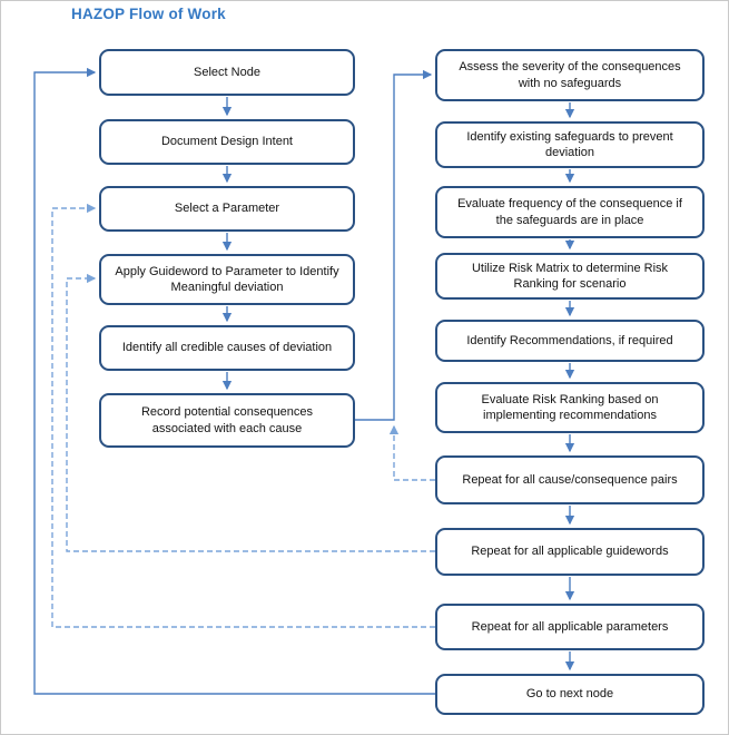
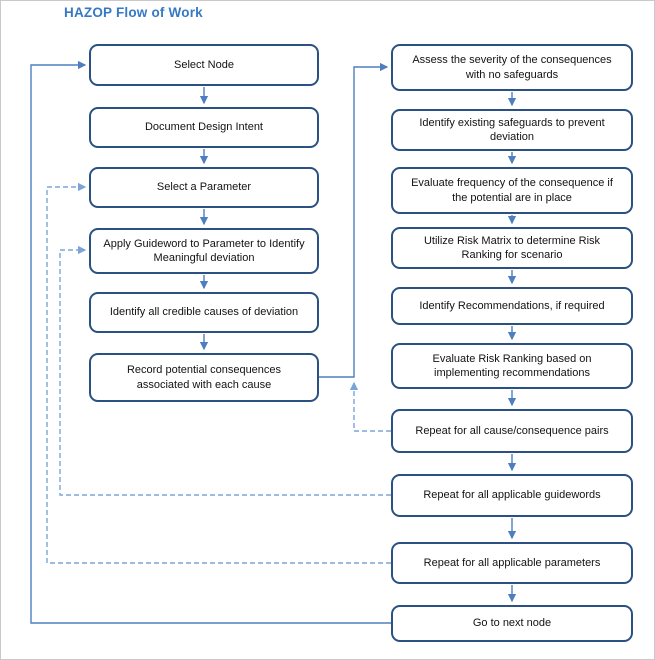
  HAZOP Flow of Work
  Select Node
  Document Design Intent
  Select a Parameter
  Apply Guideword to Parameter to Identify Meaningful deviation
  Identify all credible causes of deviation
  Record potential consequences associated with each cause
  Assess the severity of the consequences with no safeguards
  Identify existing safeguards to prevent deviation
- Evaluate frequency of the consequence if the safeguards are in place
+ Evaluate frequency of the consequence if the potential are in place
  Utilize Risk Matrix to determine Risk Ranking for scenario
  Identify Recommendations, if required
  Evaluate Risk Ranking based on implementing recommendations
  Repeat for all cause/consequence pairs
  Repeat for all applicable guidewords
  Repeat for all applicable parameters
  Go to next node
